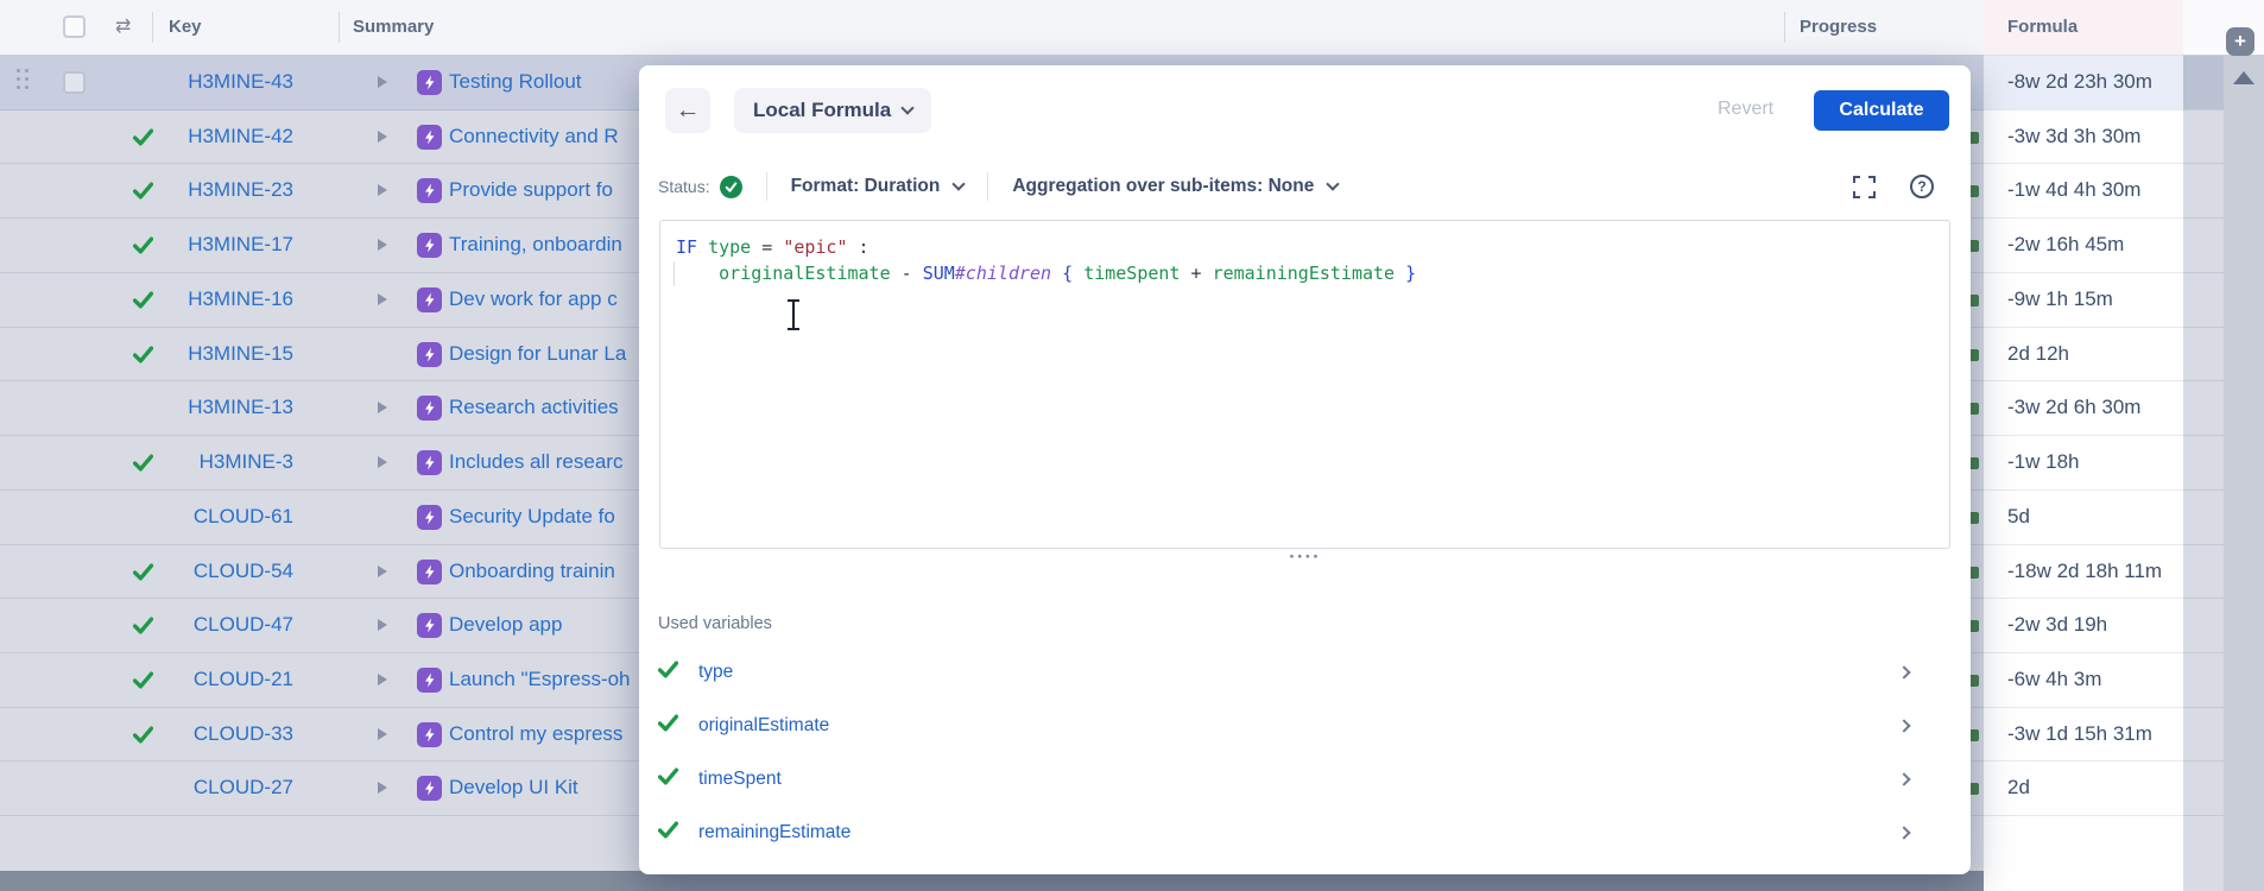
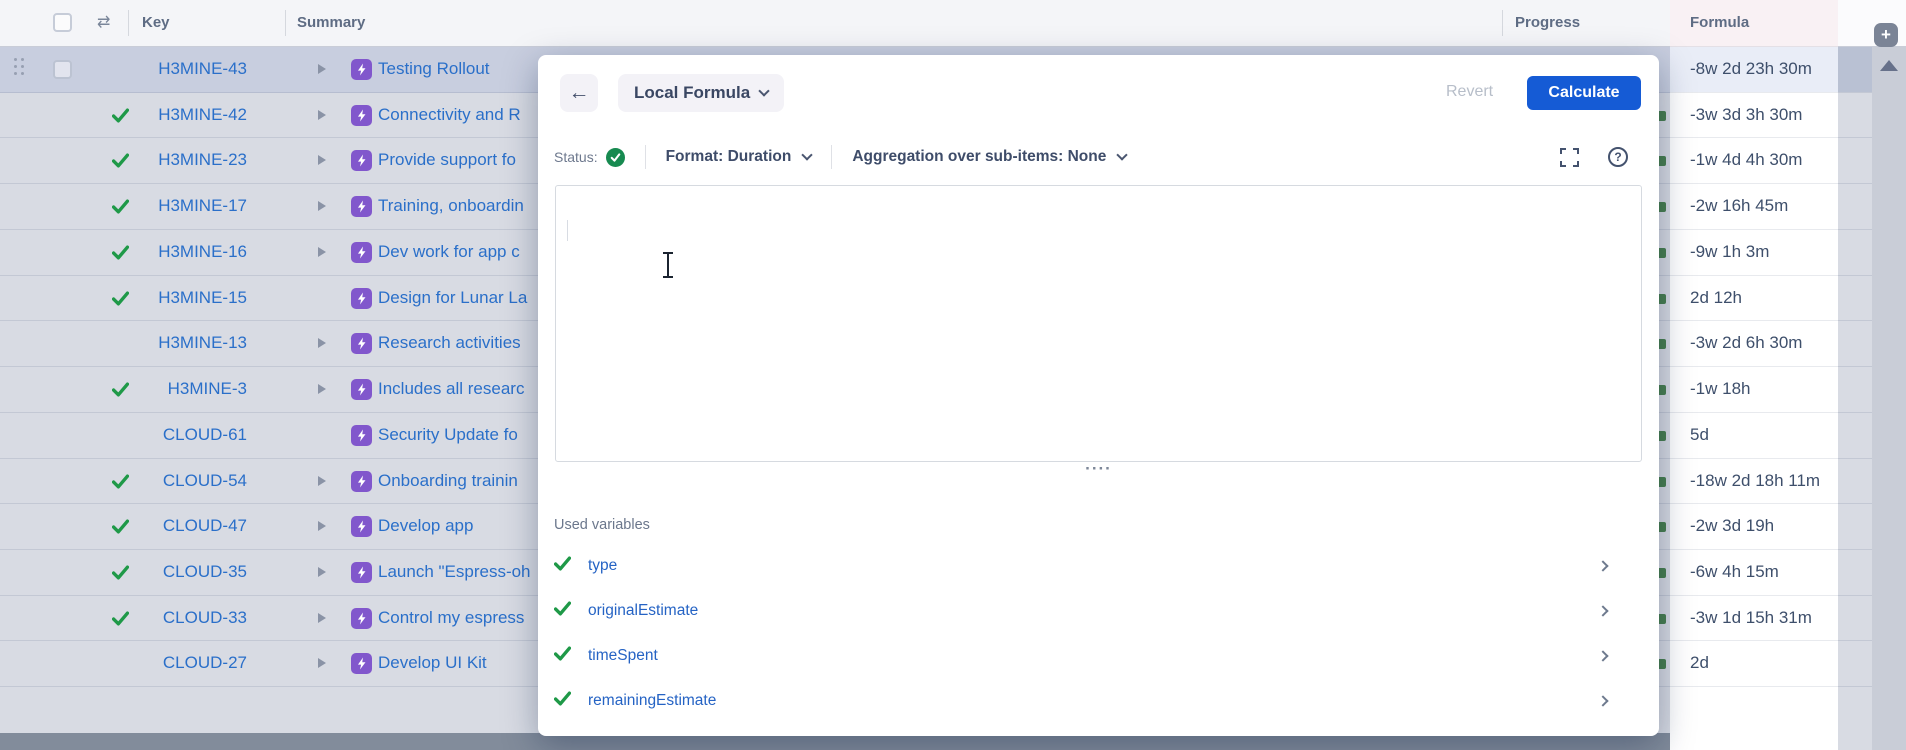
  ⇄
  Key
  Summary
  Progress
  H3MINE-43
  Testing Rollout
  H3MINE-42
  Connectivity and R
  H3MINE-23
  Provide support fo
  H3MINE-17
  Training, onboardin
  H3MINE-16
  Dev work for app c
  H3MINE-15
  Design for Lunar La
  H3MINE-13
  Research activities
  H3MINE-3
  Includes all researc
  CLOUD-61
  Security Update fo
  CLOUD-54
  Onboarding trainin
  CLOUD-47
  Develop app
- CLOUD-21
+ CLOUD-35
  Launch "Espress-oh
  CLOUD-33
  Control my espress
  CLOUD-27
  Develop UI Kit
  Formula
  -8w 2d 23h 30m
  -3w 3d 3h 30m
  -1w 4d 4h 30m
  -2w 16h 45m
- -9w 1h 15m
+ -9w 1h 3m
  2d 12h
  -3w 2d 6h 30m
  -1w 18h
  5d
  -18w 2d 18h 11m
  -2w 3d 19h
- -6w 4h 3m
+ -6w 4h 15m
  -3w 1d 15h 31m
  2d
  +
  ←
  Local Formula
  Revert
  Calculate
  Status:
  Format: Duration
  Aggregation over sub-items: None
  ?
- IF type = "epic" :
- originalEstimate - SUM#children { timeSpent + remainingEstimate }
  ····
  Used variables
  type
  originalEstimate
  timeSpent
  remainingEstimate
